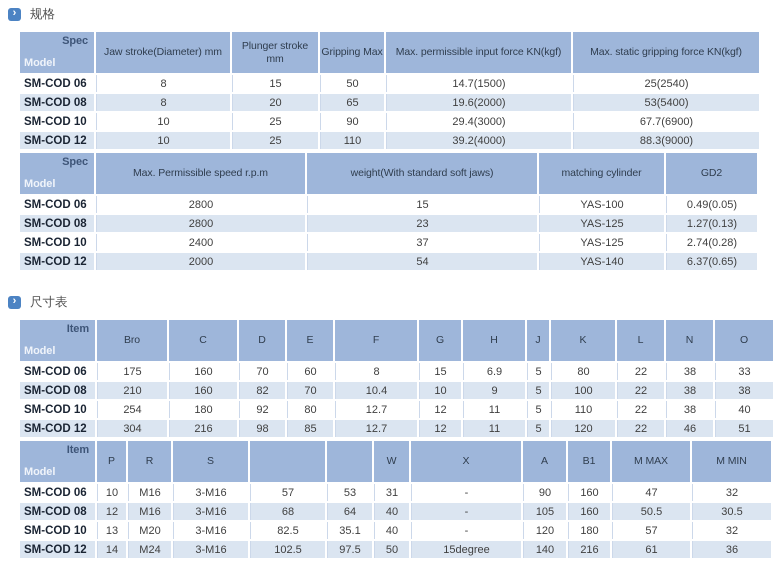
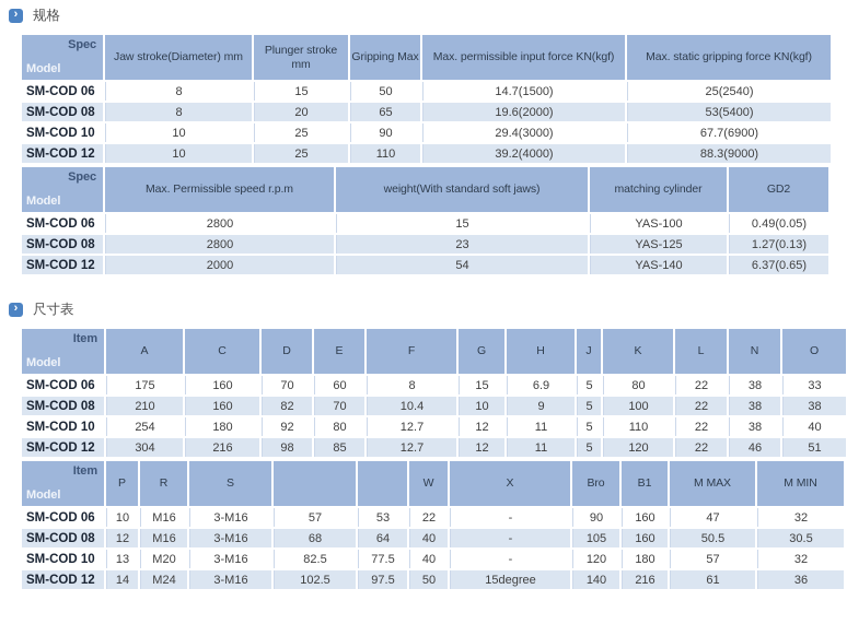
  ›
  规格
  SpecModel	Jaw stroke(Diameter) mm	Plunger stroke mm	Gripping Max	Max. permissible input force KN(kgf)	Max. static gripping force KN(kgf)
  SM-COD 06	8	15	50	14.7(1500)	25(2540)
  SM-COD 08	8	20	65	19.6(2000)	53(5400)
  SM-COD 10	10	25	90	29.4(3000)	67.7(6900)
  SM-COD 12	10	25	110	39.2(4000)	88.3(9000)
  SpecModel	Max. Permissible speed r.p.m	weight(With standard soft jaws)	matching cylinder	GD2
  SM-COD 06	2800	15	YAS-100	0.49(0.05)
  SM-COD 08	2800	23	YAS-125	1.27(0.13)
- SM-COD 10	2400	37	YAS-125	2.74(0.28)
  SM-COD 12	2000	54	YAS-140	6.37(0.65)
  ›
  尺寸表
- ItemModel	Bro	C	D	E	F	G	H	J	K	L	N	O
+ ItemModel	A	C	D	E	F	G	H	J	K	L	N	O
  SM-COD 06	175	160	70	60	8	15	6.9	5	80	22	38	33
  SM-COD 08	210	160	82	70	10.4	10	9	5	100	22	38	38
  SM-COD 10	254	180	92	80	12.7	12	11	5	110	22	38	40
  SM-COD 12	304	216	98	85	12.7	12	11	5	120	22	46	51
- ItemModel	P	R	S			W	X	A	B1	M MAX	M MIN
+ ItemModel	P	R	S			W	X	Bro	B1	M MAX	M MIN
- SM-COD 06	10	M16	3-M16	57	53	31	-	90	160	47	32
+ SM-COD 06	10	M16	3-M16	57	53	22	-	90	160	47	32
  SM-COD 08	12	M16	3-M16	68	64	40	-	105	160	50.5	30.5
- SM-COD 10	13	M20	3-M16	82.5	35.1	40	-	120	180	57	32
+ SM-COD 10	13	M20	3-M16	82.5	77.5	40	-	120	180	57	32
  SM-COD 12	14	M24	3-M16	102.5	97.5	50	15degree	140	216	61	36
